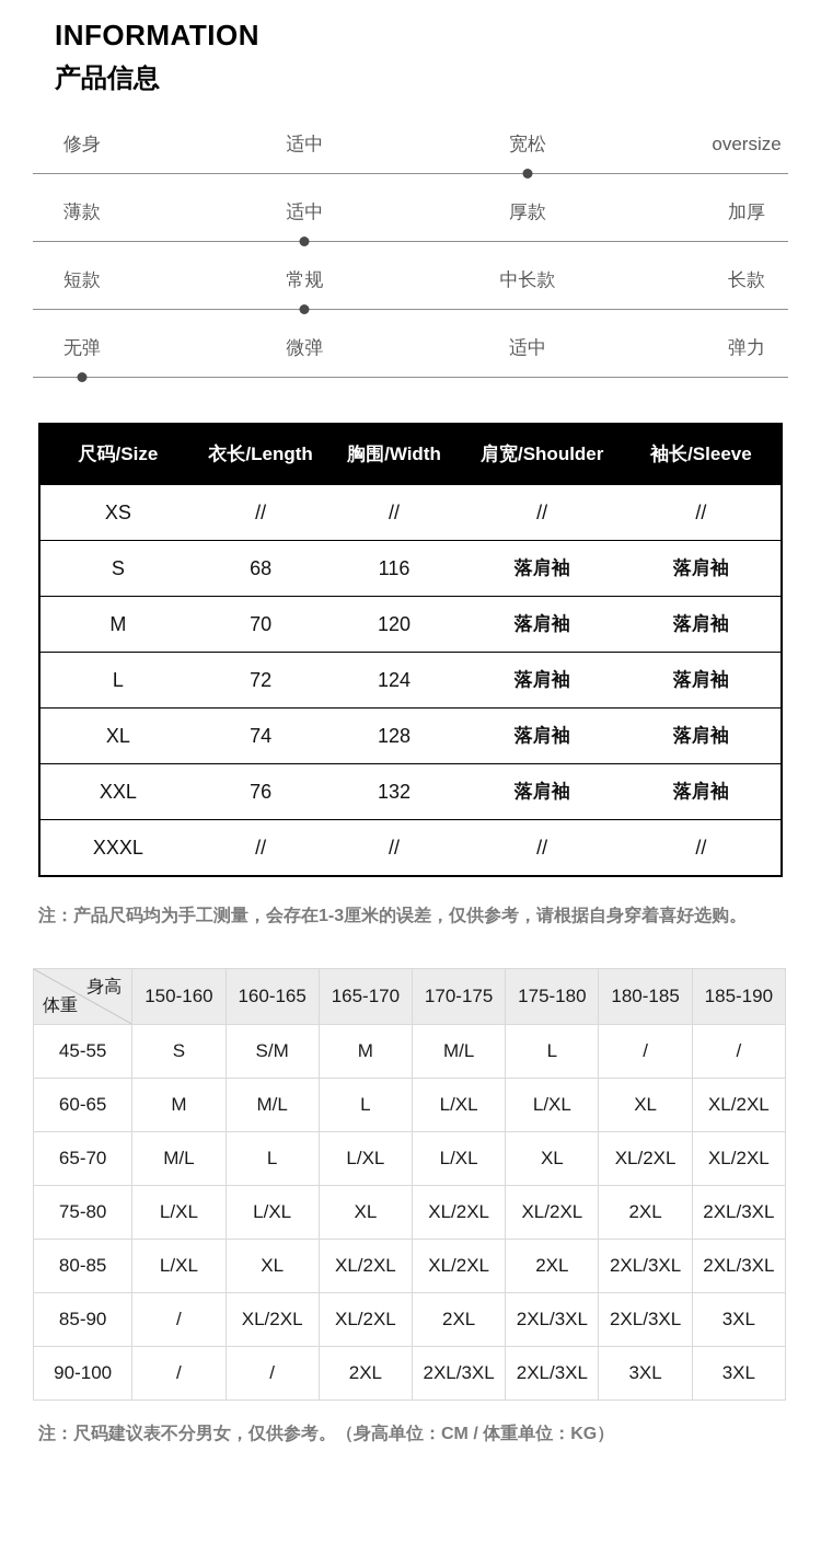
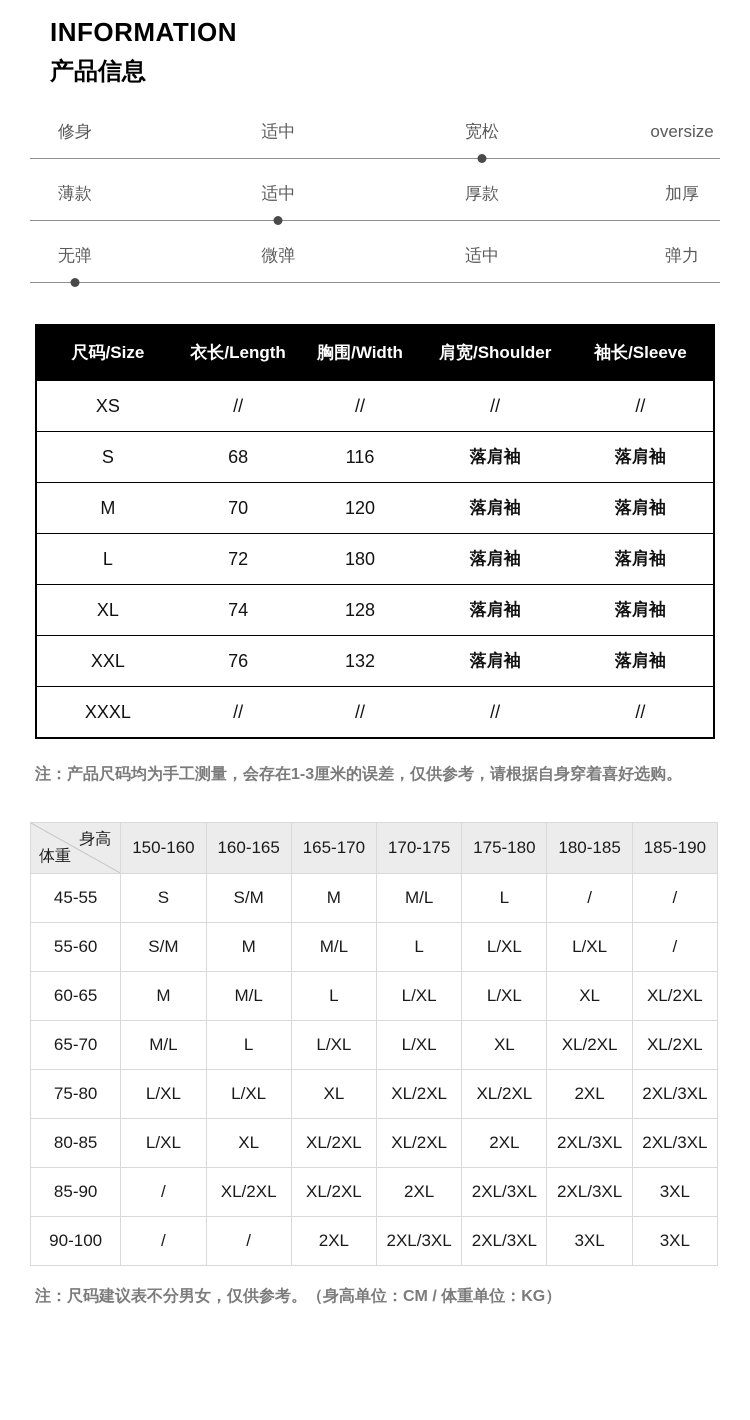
  INFORMATION
  产品信息
  修身
  适中
  宽松
  oversize
  薄款
  适中
  厚款
  加厚
- 短款
- 常规
- 中长款
- 长款
  无弹
  微弹
  适中
  弹力
  尺码/Size	衣长/Length	胸围/Width	肩宽/Shoulder	袖长/Sleeve
  XS	//	//	//	//
  S	68	116	落肩袖	落肩袖
  M	70	120	落肩袖	落肩袖
- L	72	124	落肩袖	落肩袖
+ L	72	180	落肩袖	落肩袖
  XL	74	128	落肩袖	落肩袖
  XXL	76	132	落肩袖	落肩袖
  XXXL	//	//	//	//
  注：产品尺码均为手工测量，会存在1-3厘米的误差，仅供参考，请根据自身穿着喜好选购。
  身高体重	150-160	160-165	165-170	170-175	175-180	180-185	185-190
  45-55	S	S/M	M	M/L	L	/	/
+ 55-60	S/M	M	M/L	L	L/XL	L/XL	/
  60-65	M	M/L	L	L/XL	L/XL	XL	XL/2XL
  65-70	M/L	L	L/XL	L/XL	XL	XL/2XL	XL/2XL
  75-80	L/XL	L/XL	XL	XL/2XL	XL/2XL	2XL	2XL/3XL
  80-85	L/XL	XL	XL/2XL	XL/2XL	2XL	2XL/3XL	2XL/3XL
  85-90	/	XL/2XL	XL/2XL	2XL	2XL/3XL	2XL/3XL	3XL
  90-100	/	/	2XL	2XL/3XL	2XL/3XL	3XL	3XL
  注：尺码建议表不分男女，仅供参考。（身高单位：CM / 体重单位：KG）
